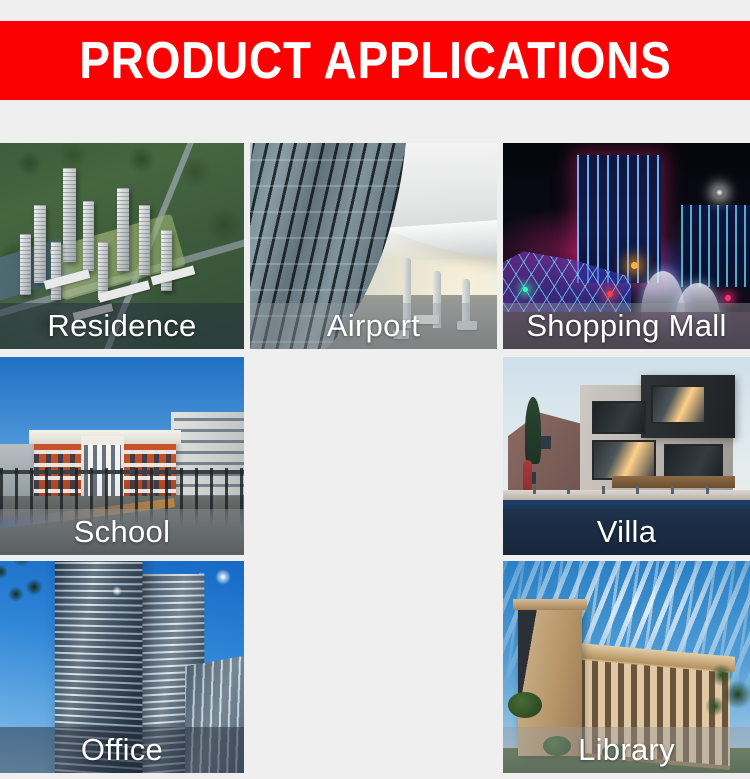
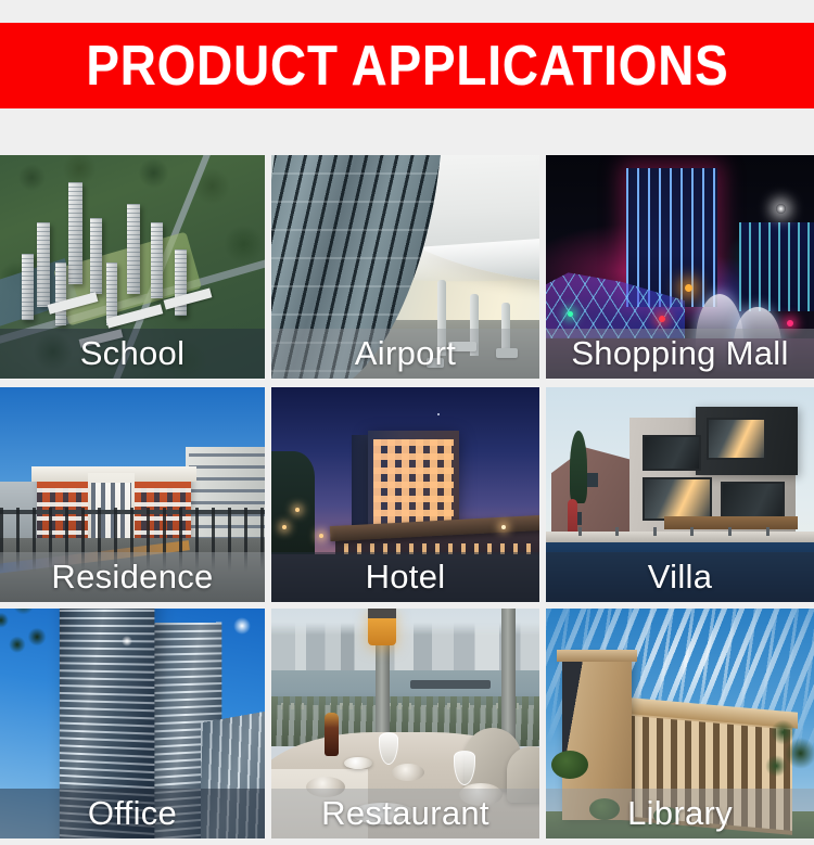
  PRODUCT APPLICATIONS
- Residence
+ School
  Airport
  Shopping Mall
- School
+ Residence
+ Hotel
  Villa
  Office
+ Restaurant
  Library
